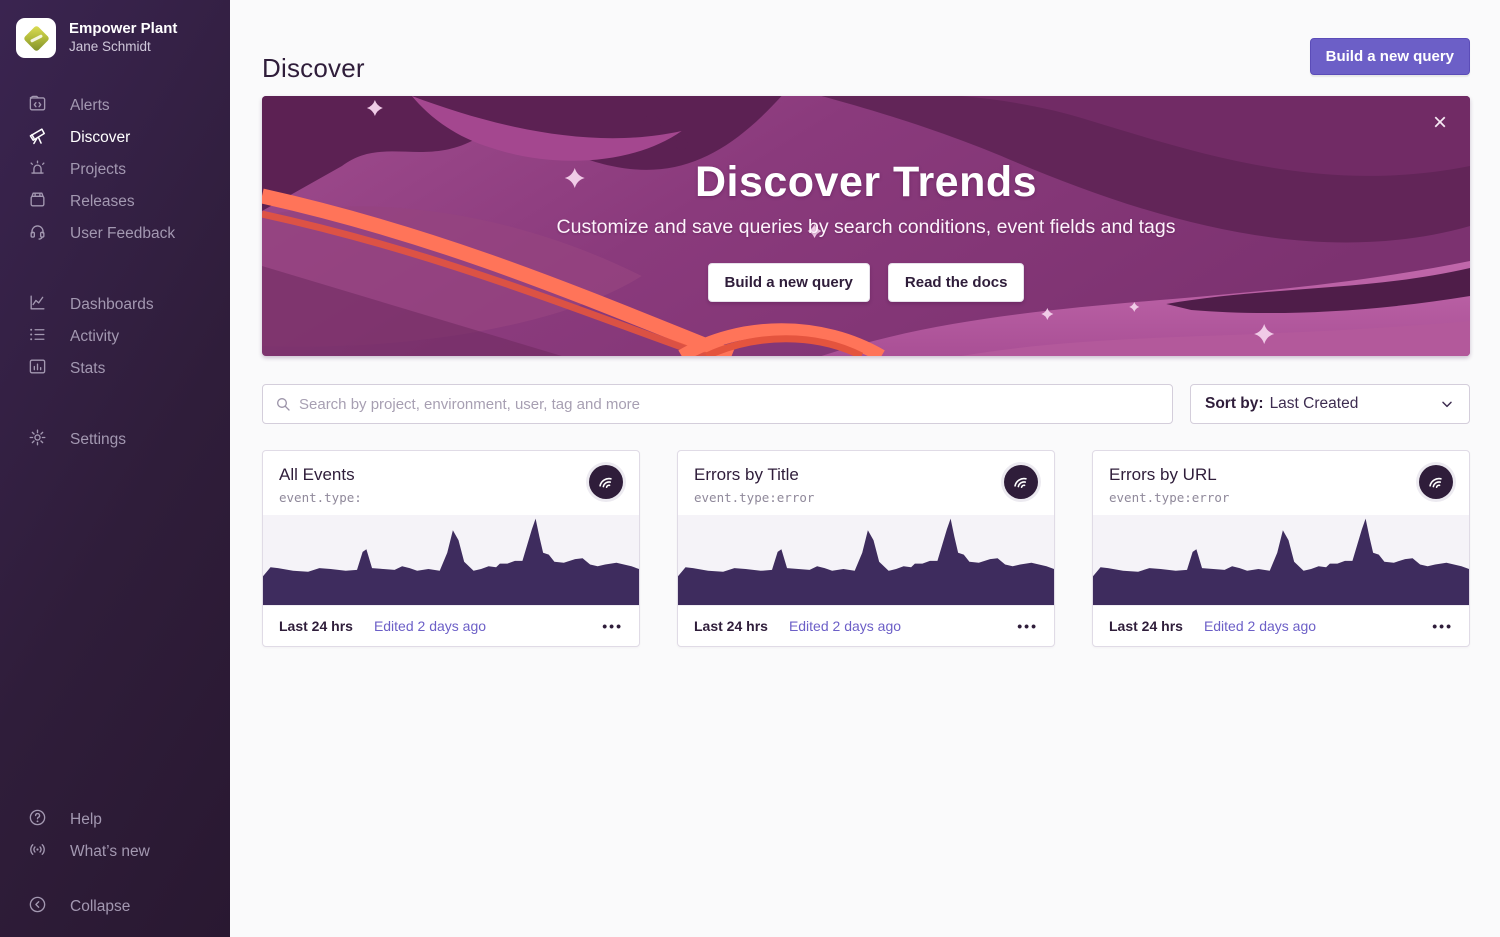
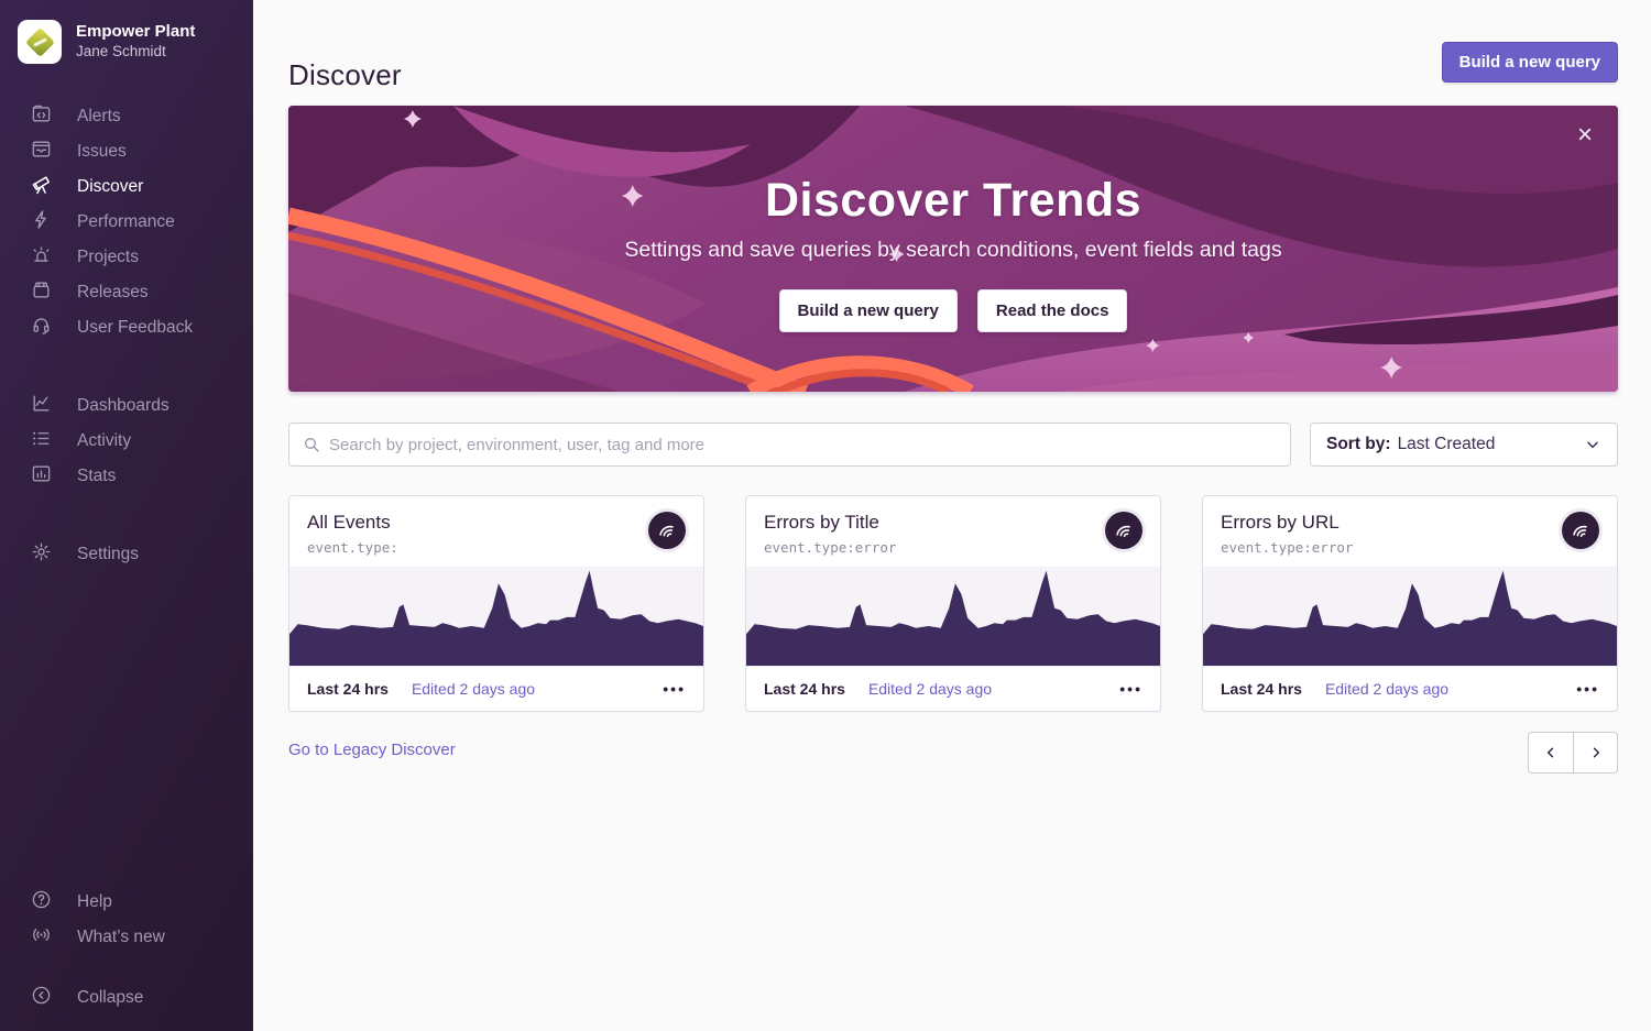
  Empower Plant
  Jane Schmidt
  Alerts
+ Issues
  Discover
+ Performance
  Projects
  Releases
  User Feedback
  Dashboards
  Activity
  Stats
  Settings
  Help
  What’s new
  Collapse
  Discover
  Build a new query
  ×
  Discover Trends
- Customize and save queries by search conditions, event fields and tags
+ Settings and save queries by search conditions, event fields and tags
  Build a new query
  Read the docs
  Search by project, environment, user, tag and more
  Sort by:
  Last Created
  All Events
  event.type:
  Last 24 hrs
  Edited 2 days ago
  •••
  Errors by Title
  event.type:error
  Last 24 hrs
  Edited 2 days ago
  •••
  Errors by URL
  event.type:error
  Last 24 hrs
  Edited 2 days ago
  •••
+ Go to Legacy Discover
